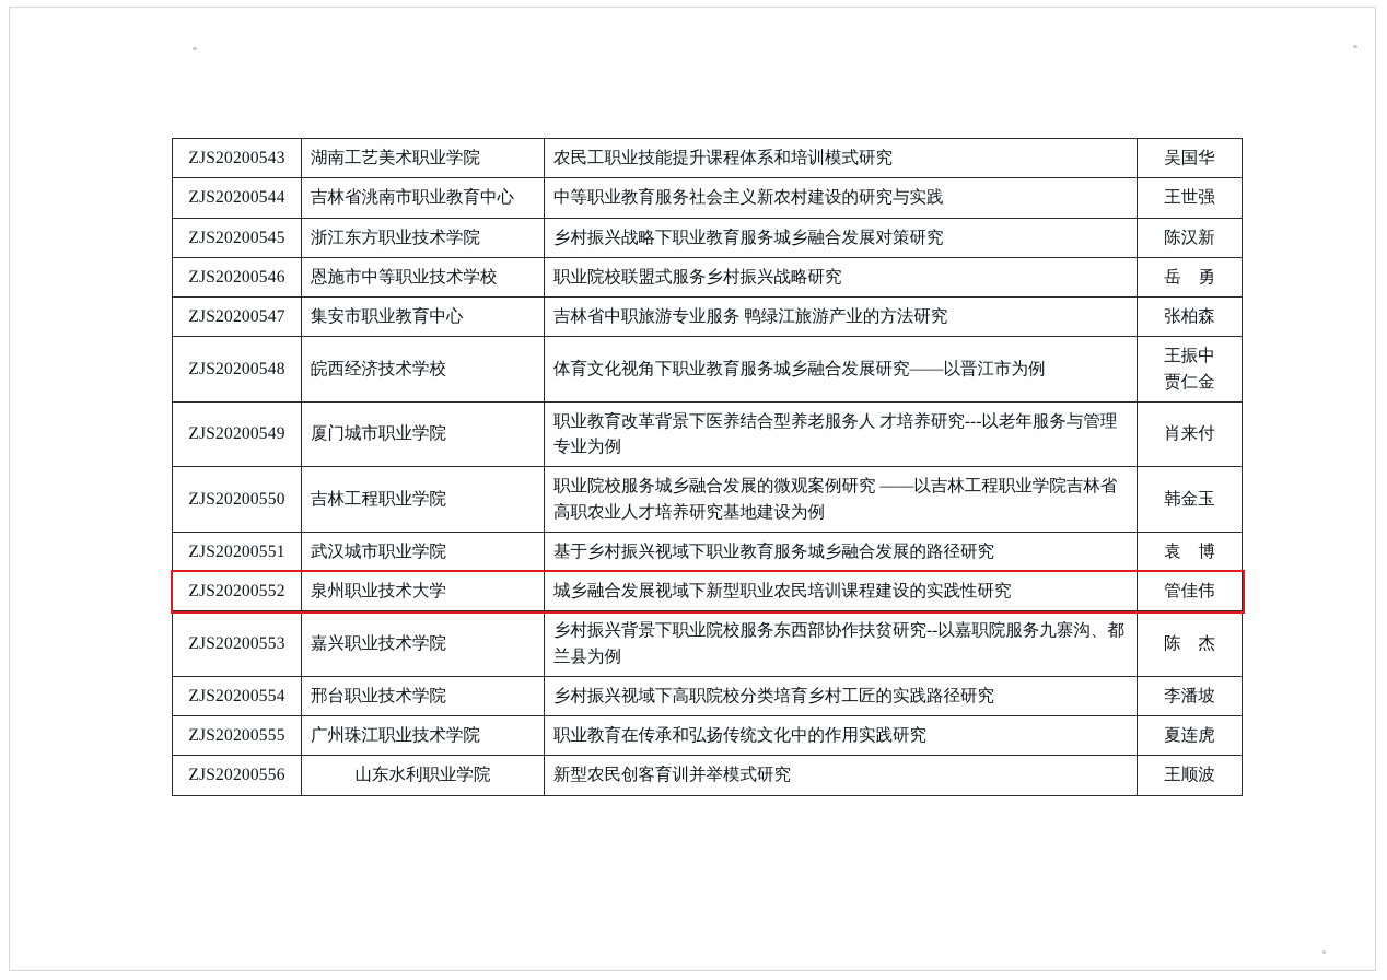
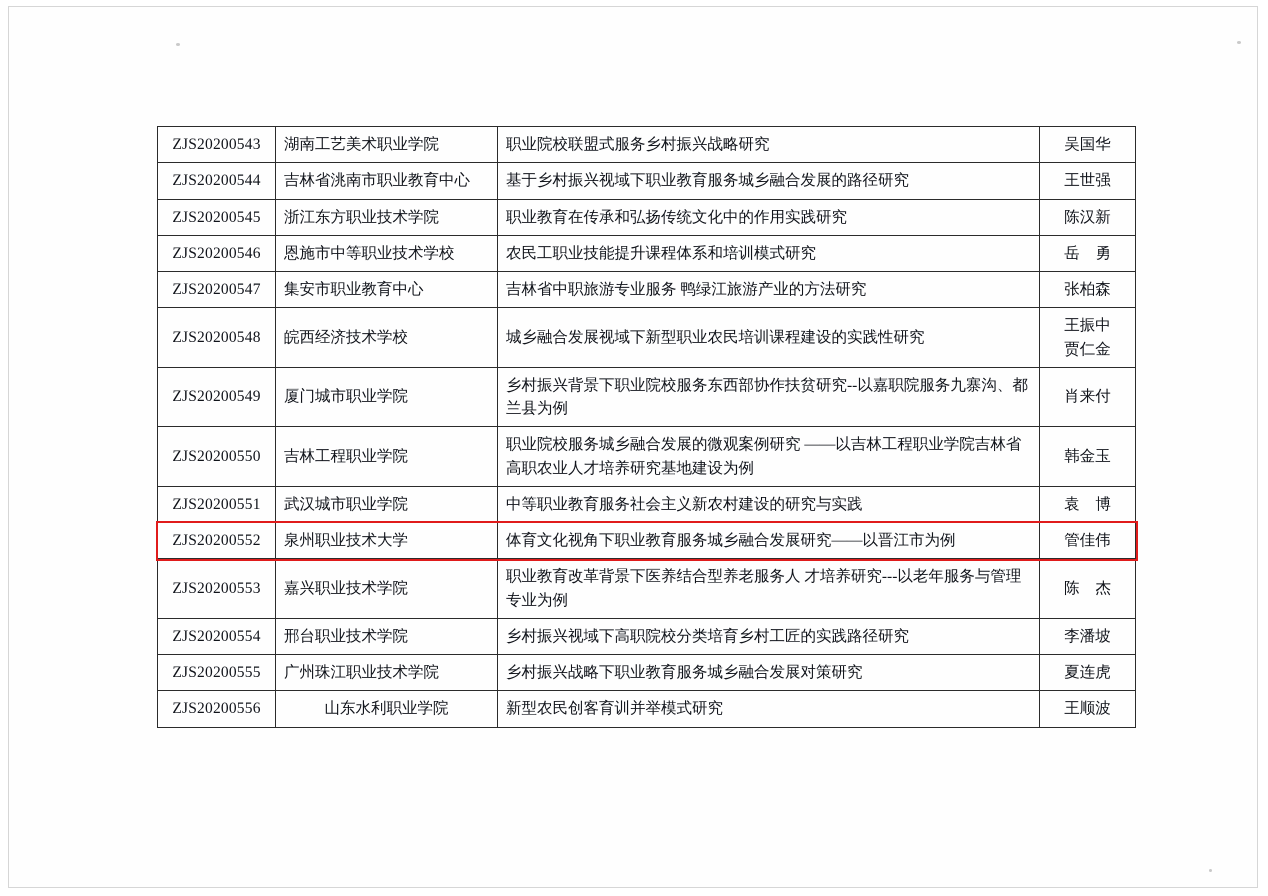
- ZJS20200543	湖南工艺美术职业学院	农民工职业技能提升课程体系和培训模式研究	吴国华
+ ZJS20200543	湖南工艺美术职业学院	职业院校联盟式服务乡村振兴战略研究	吴国华
- ZJS20200544	吉林省洮南市职业教育中心	中等职业教育服务社会主义新农村建设的研究与实践	王世强
+ ZJS20200544	吉林省洮南市职业教育中心	基于乡村振兴视域下职业教育服务城乡融合发展的路径研究	王世强
- ZJS20200545	浙江东方职业技术学院	乡村振兴战略下职业教育服务城乡融合发展对策研究	陈汉新
+ ZJS20200545	浙江东方职业技术学院	职业教育在传承和弘扬传统文化中的作用实践研究	陈汉新
- ZJS20200546	恩施市中等职业技术学校	职业院校联盟式服务乡村振兴战略研究	岳 勇
+ ZJS20200546	恩施市中等职业技术学校	农民工职业技能提升课程体系和培训模式研究	岳 勇
  ZJS20200547	集安市职业教育中心	吉林省中职旅游专业服务 鸭绿江旅游产业的方法研究	张柏森
- ZJS20200548	皖西经济技术学校	体育文化视角下职业教育服务城乡融合发展研究——以晋江市为例	王振中 贾仁金
+ ZJS20200548	皖西经济技术学校	城乡融合发展视域下新型职业农民培训课程建设的实践性研究	王振中 贾仁金
- ZJS20200549	厦门城市职业学院	职业教育改革背景下医养结合型养老服务人 才培养研究---以老年服务与管理专业为例	肖来付
+ ZJS20200549	厦门城市职业学院	乡村振兴背景下职业院校服务东西部协作扶贫研究--以嘉职院服务九寨沟、都兰县为例	肖来付
  ZJS20200550	吉林工程职业学院	职业院校服务城乡融合发展的微观案例研究 ——以吉林工程职业学院吉林省高职农业人才培养研究基地建设为例	韩金玉
- ZJS20200551	武汉城市职业学院	基于乡村振兴视域下职业教育服务城乡融合发展的路径研究	袁 博
+ ZJS20200551	武汉城市职业学院	中等职业教育服务社会主义新农村建设的研究与实践	袁 博
- ZJS20200552	泉州职业技术大学	城乡融合发展视域下新型职业农民培训课程建设的实践性研究	管佳伟
+ ZJS20200552	泉州职业技术大学	体育文化视角下职业教育服务城乡融合发展研究——以晋江市为例	管佳伟
- ZJS20200553	嘉兴职业技术学院	乡村振兴背景下职业院校服务东西部协作扶贫研究--以嘉职院服务九寨沟、都兰县为例	陈 杰
+ ZJS20200553	嘉兴职业技术学院	职业教育改革背景下医养结合型养老服务人 才培养研究---以老年服务与管理专业为例	陈 杰
  ZJS20200554	邢台职业技术学院	乡村振兴视域下高职院校分类培育乡村工匠的实践路径研究	李潘坡
- ZJS20200555	广州珠江职业技术学院	职业教育在传承和弘扬传统文化中的作用实践研究	夏连虎
+ ZJS20200555	广州珠江职业技术学院	乡村振兴战略下职业教育服务城乡融合发展对策研究	夏连虎
  ZJS20200556	山东水利职业学院	新型农民创客育训并举模式研究	王顺波
